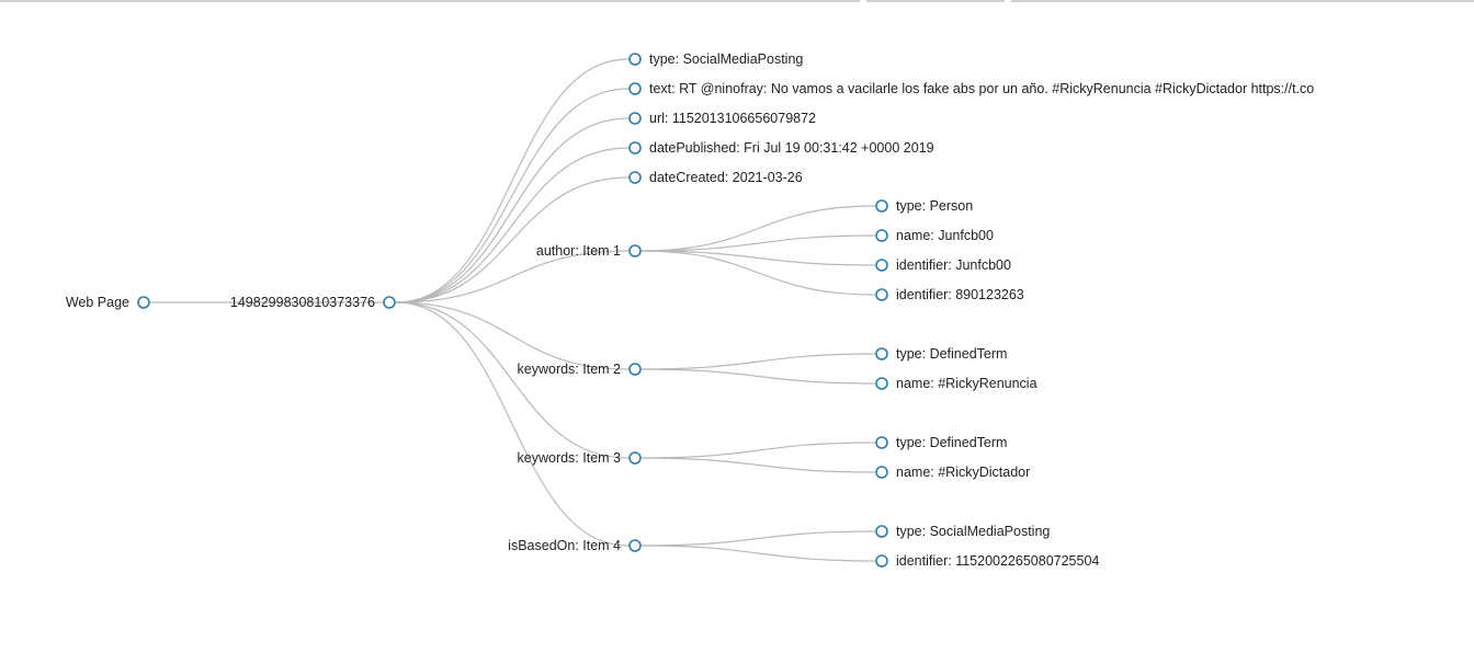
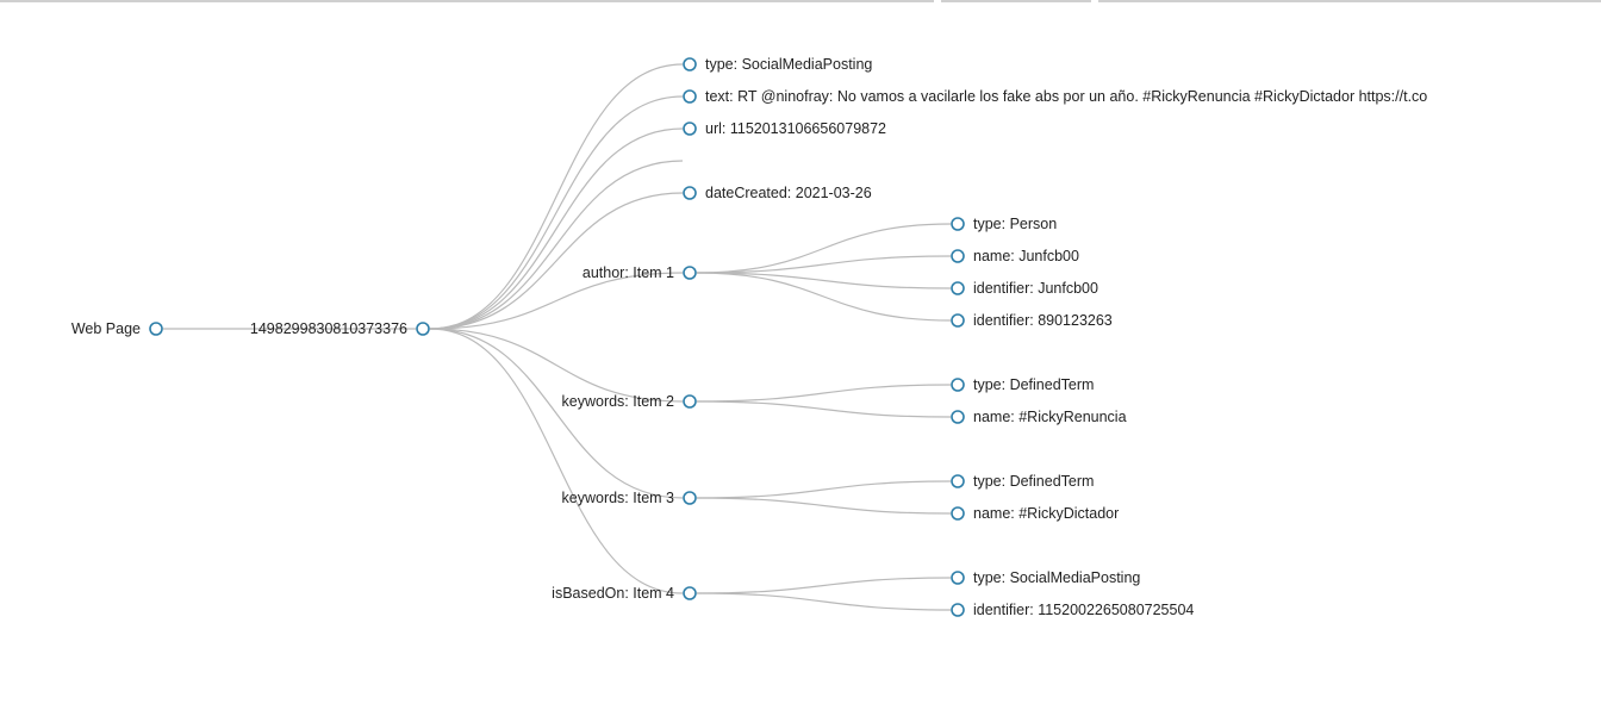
  Web Page
  1498299830810373376
  type: SocialMediaPosting
  text: RT @ninofray: No vamos a vacilarle los fake abs por un año. #RickyRenuncia #RickyDictador https://t.co
  url: 1152013106656079872
- datePublished: Fri Jul 19 00:31:42 +0000 2019
  dateCreated: 2021-03-26
  author: Item 1
  keywords: Item 2
  keywords: Item 3
  isBasedOn: Item 4
  type: Person
  name: Junfcb00
  identifier: Junfcb00
  identifier: 890123263
  type: DefinedTerm
  name: #RickyRenuncia
  type: DefinedTerm
  name: #RickyDictador
  type: SocialMediaPosting
  identifier: 1152002265080725504
